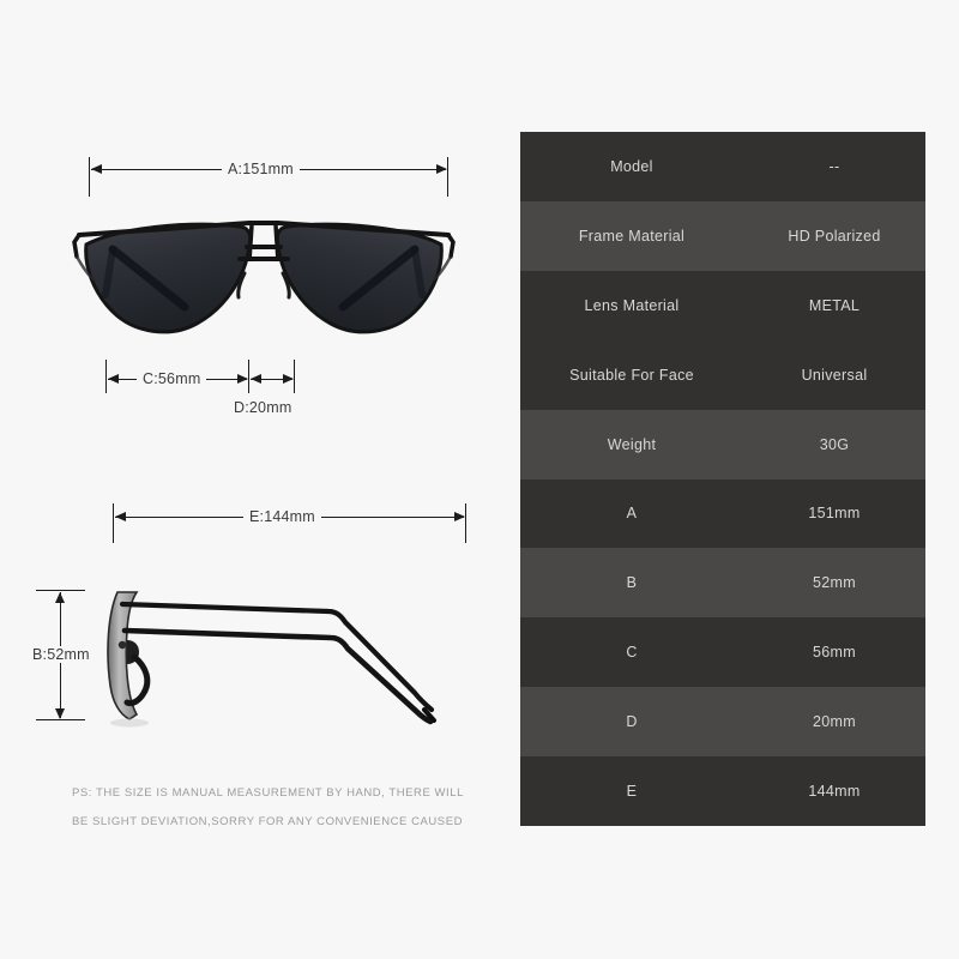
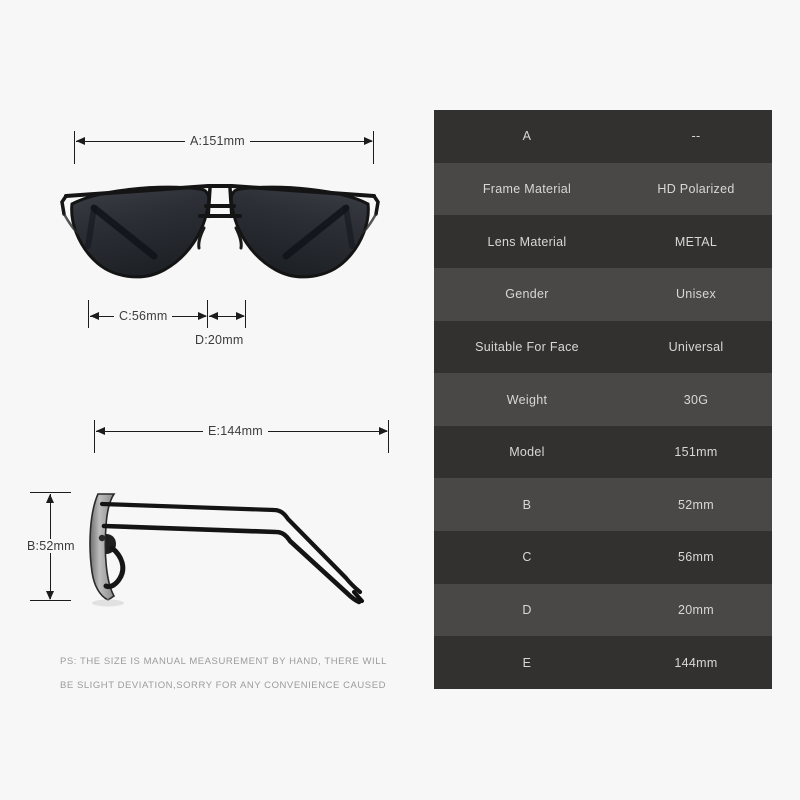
  A:151mm
  C:56mm
  D:20mm
  E:144mm
  B:52mm
  PS: THE SIZE IS MANUAL MEASUREMENT BY HAND, THERE WILL
  BE SLIGHT DEVIATION,SORRY FOR ANY CONVENIENCE CAUSED
- Model
+ A
  --
  Frame Material
  HD Polarized
  Lens Material
  METAL
+ Gender
+ Unisex
  Suitable For Face
  Universal
  Weight
  30G
- A
+ Model
  151mm
  B
  52mm
  C
  56mm
  D
  20mm
  E
  144mm
